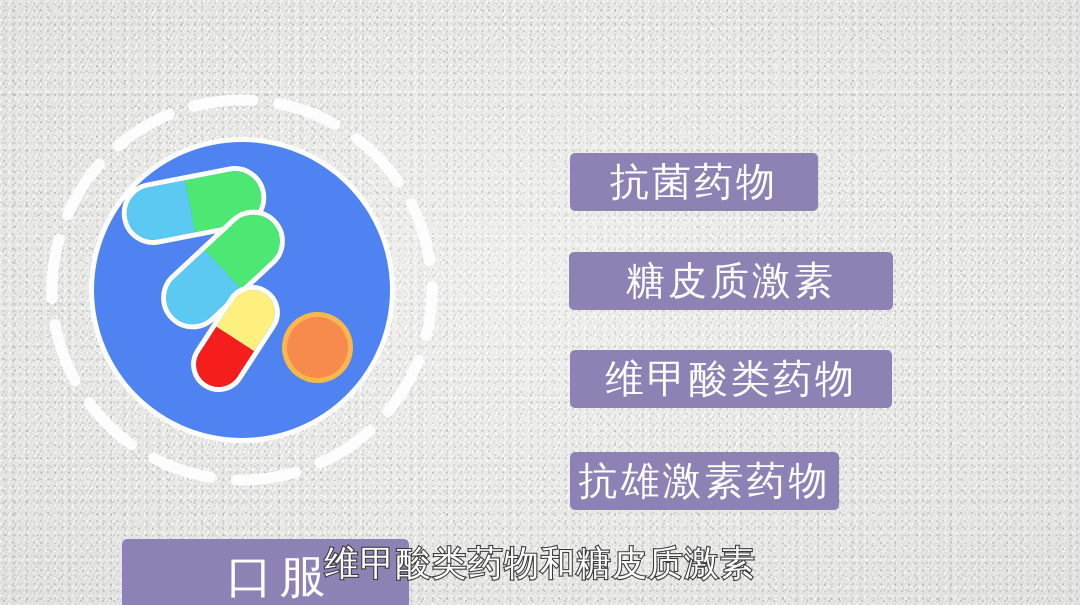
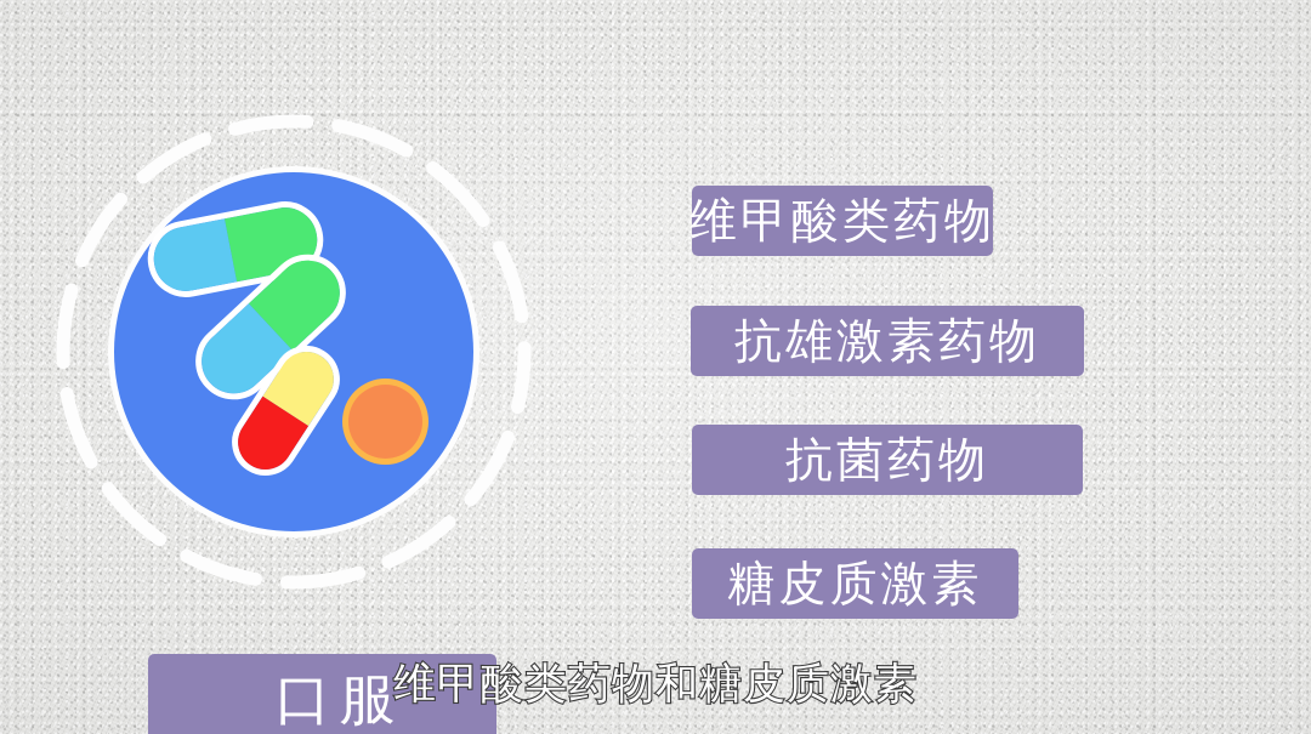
  口服
- 抗菌药物
+ 维甲酸类药物
- 糖皮质激素
+ 抗雄激素药物
- 维甲酸类药物
+ 抗菌药物
- 抗雄激素药物
+ 糖皮质激素
  维甲酸类药物和糖皮质激素
